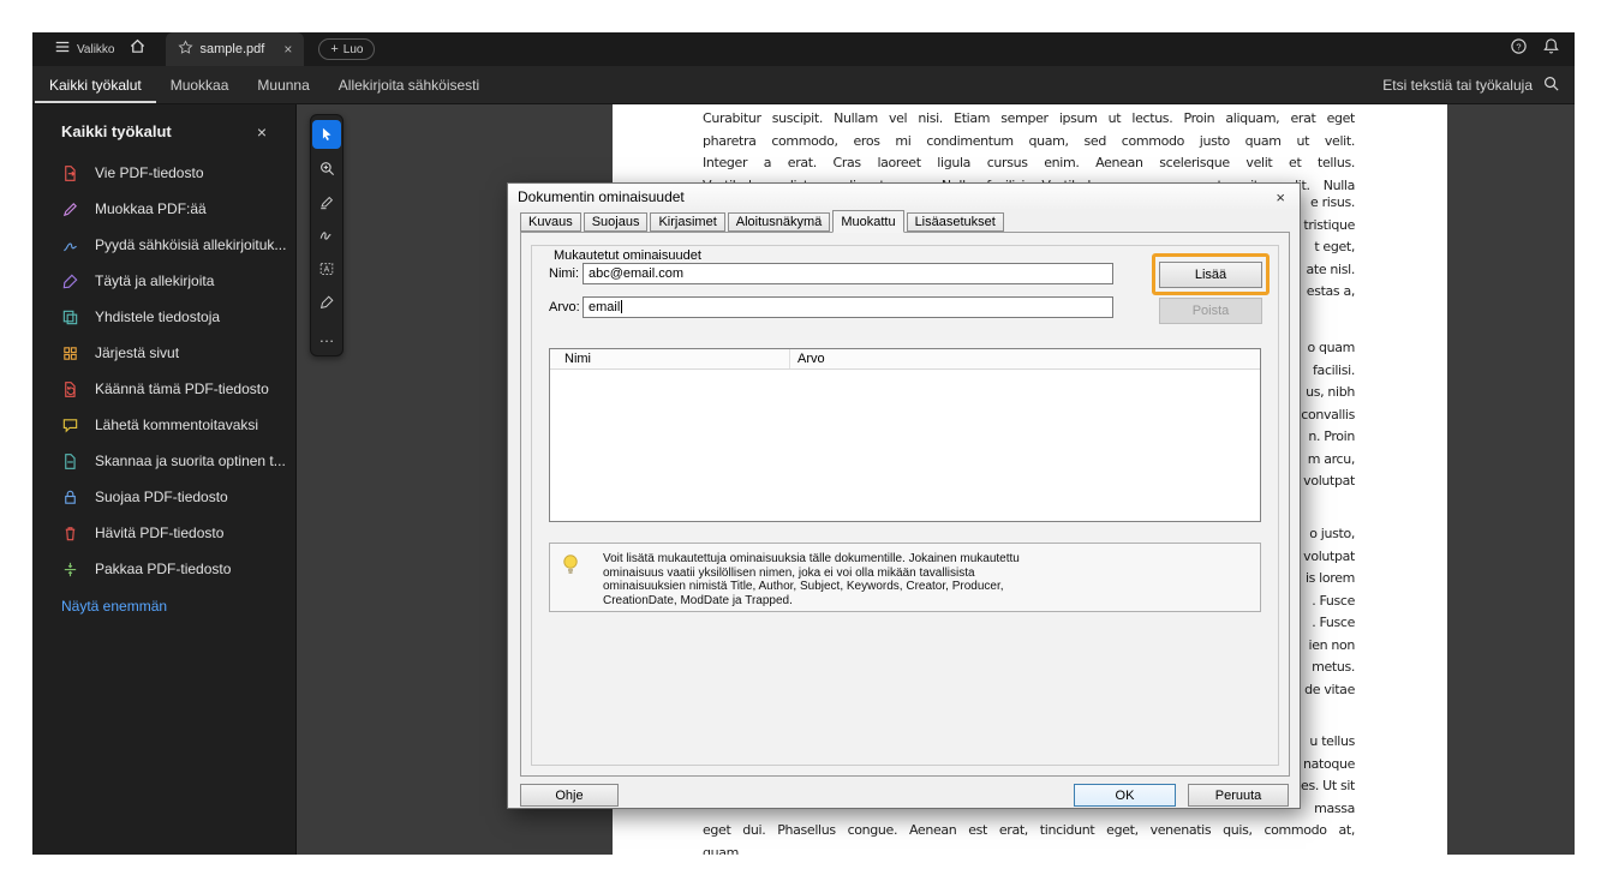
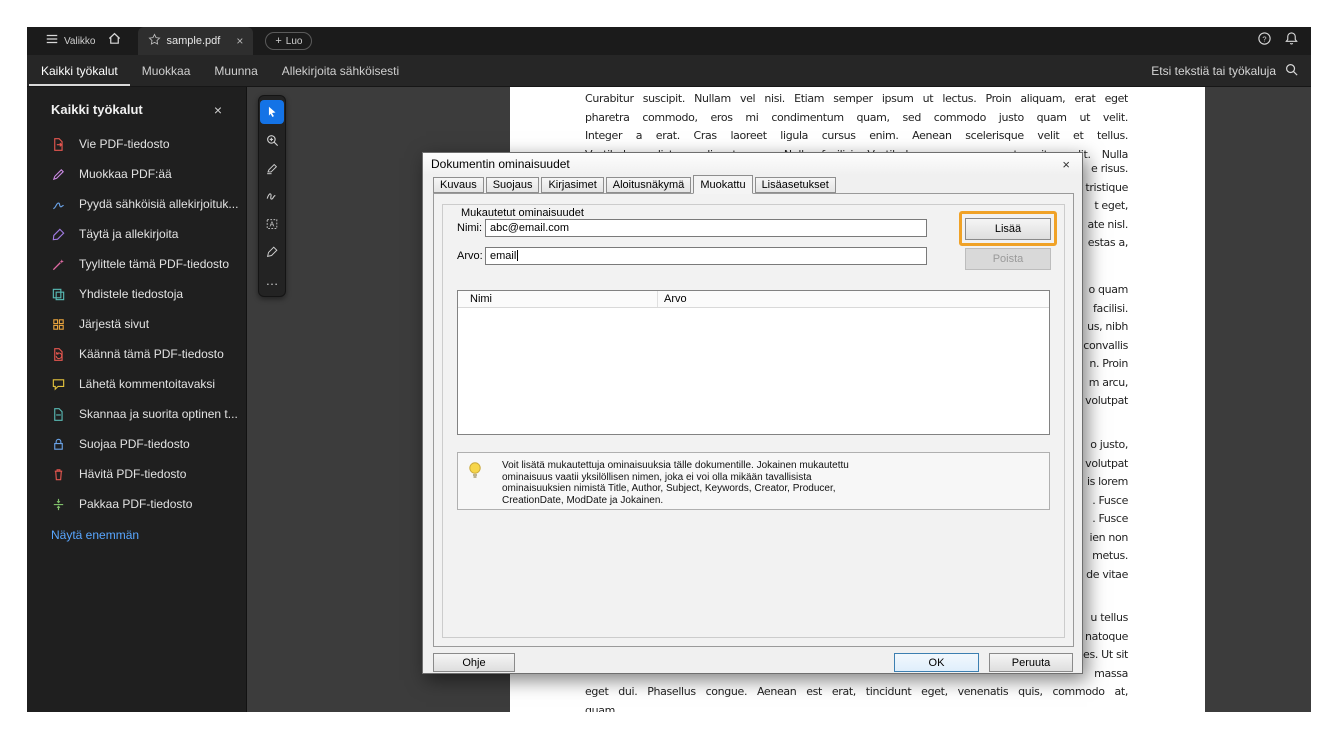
  Valikko
  sample.pdf
  ×
  +
  Luo
  ?
  Kaikki työkalut
  Muokkaa
  Muunna
  Allekirjoita sähköisesti
  Etsi tekstiä tai työkaluja
  Kaikki työkalut
  ×
  Vie PDF-tiedosto
  Muokkaa PDF:ää
  Pyydä sähköisiä allekirjoituk...
  Täytä ja allekirjoita
+ Tyylittele tämä PDF-tiedosto
  Yhdistele tiedostoja
  Järjestä sivut
  Käännä tämä PDF-tiedosto
  Lähetä kommentoitavaksi
  Skannaa ja suorita optinen t...
  Suojaa PDF-tiedosto
  Hävitä PDF-tiedosto
  Pakkaa PDF-tiedosto
  Näytä enemmän
  …
  Curabitur suscipit. Nullam vel nisi. Etiam semper ipsum ut lectus. Proin aliquam, erat eget
  pharetra commodo, eros mi condimentum quam, sed commodo justo quam ut velit.
  Integer a erat. Cras laoreet ligula cursus enim. Aenean scelerisque velit et tellus.
  e risus.
  tristique
  t eget,
  ate nisl.
  estas a,
  o quam
  facilisi.
  us, nibh
  convallis
  n. Proin
  m arcu,
  volutpat
  o justo,
  volutpat
  is lorem
  . Fusce
  . Fusce
  ien non
  metus.
  de vitae
  u tellus
  natoque
  es. Ut sit
  massa
  eget dui. Phasellus congue. Aenean est erat, tincidunt eget, venenatis quis, commodo at,
  quam.
  Dokumentin ominaisuudet
  ×
  Kuvaus
  Suojaus
  Kirjasimet
  Aloitusnäkymä
  Muokattu
  Lisäasetukset
  Mukautetut ominaisuudet
  Nimi:
  abc@email.com
  Lisää
  Arvo:
  email
  Poista
  Nimi
  Arvo
- Voit lisätä mukautettuja ominaisuuksia tälle dokumentille. Jokainen mukautettu ominaisuus vaatii yksilöllisen nimen, joka ei voi olla mikään tavallisista ominaisuuksien nimistä Title, Author, Subject, Keywords, Creator, Producer, CreationDate, ModDate ja Trapped.
+ Voit lisätä mukautettuja ominaisuuksia tälle dokumentille. Jokainen mukautettu ominaisuus vaatii yksilöllisen nimen, joka ei voi olla mikään tavallisista ominaisuuksien nimistä Title, Author, Subject, Keywords, Creator, Producer, CreationDate, ModDate ja Jokainen.
  Ohje
  OK
  Peruuta
